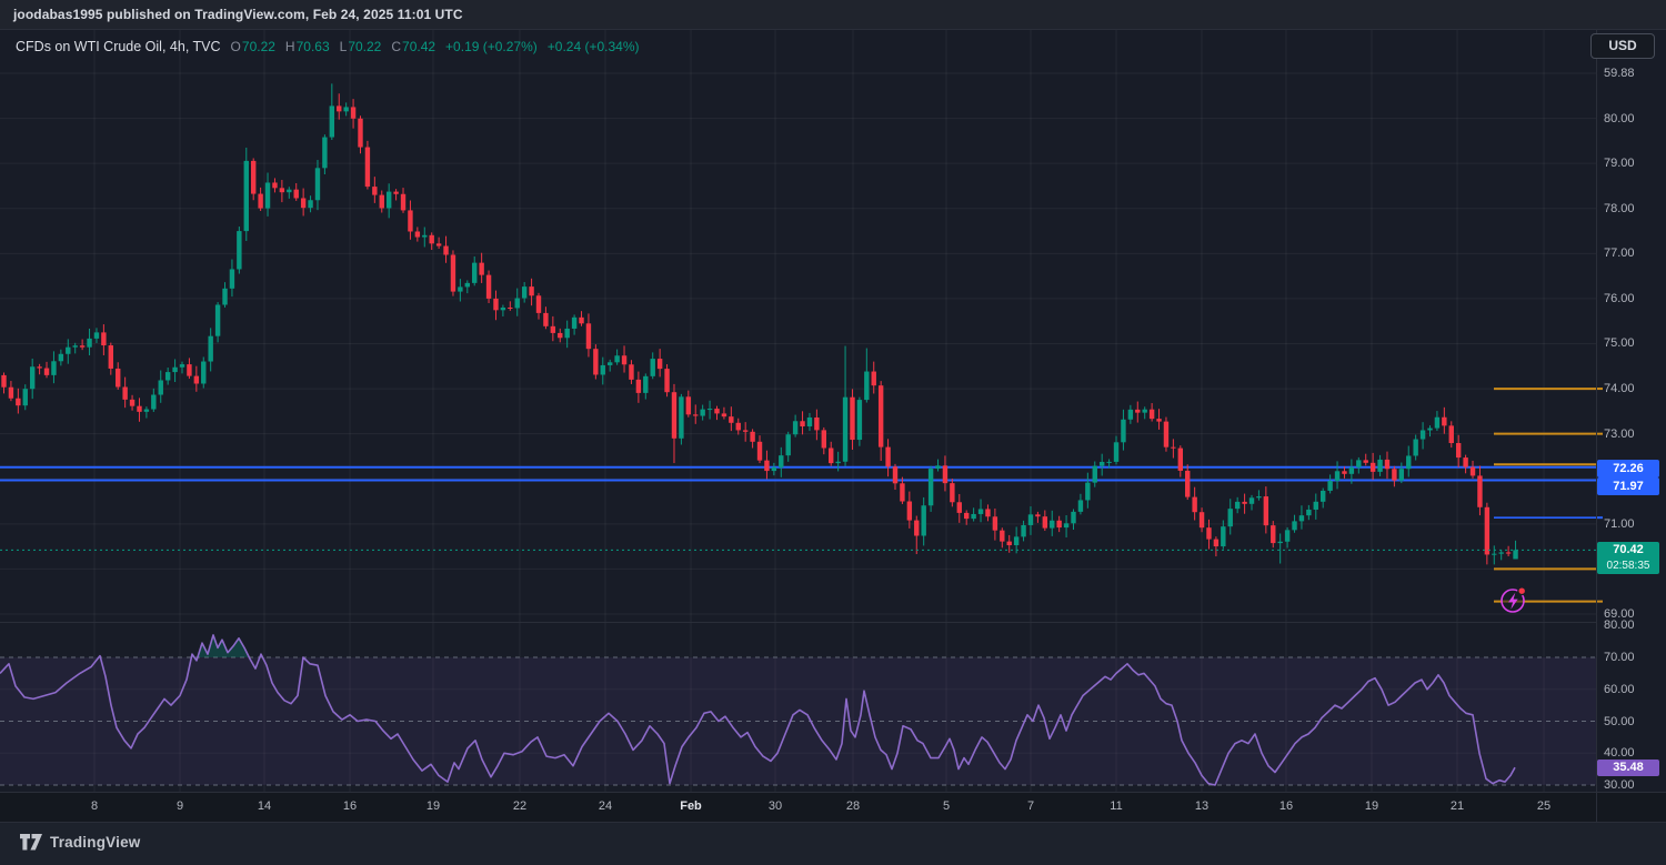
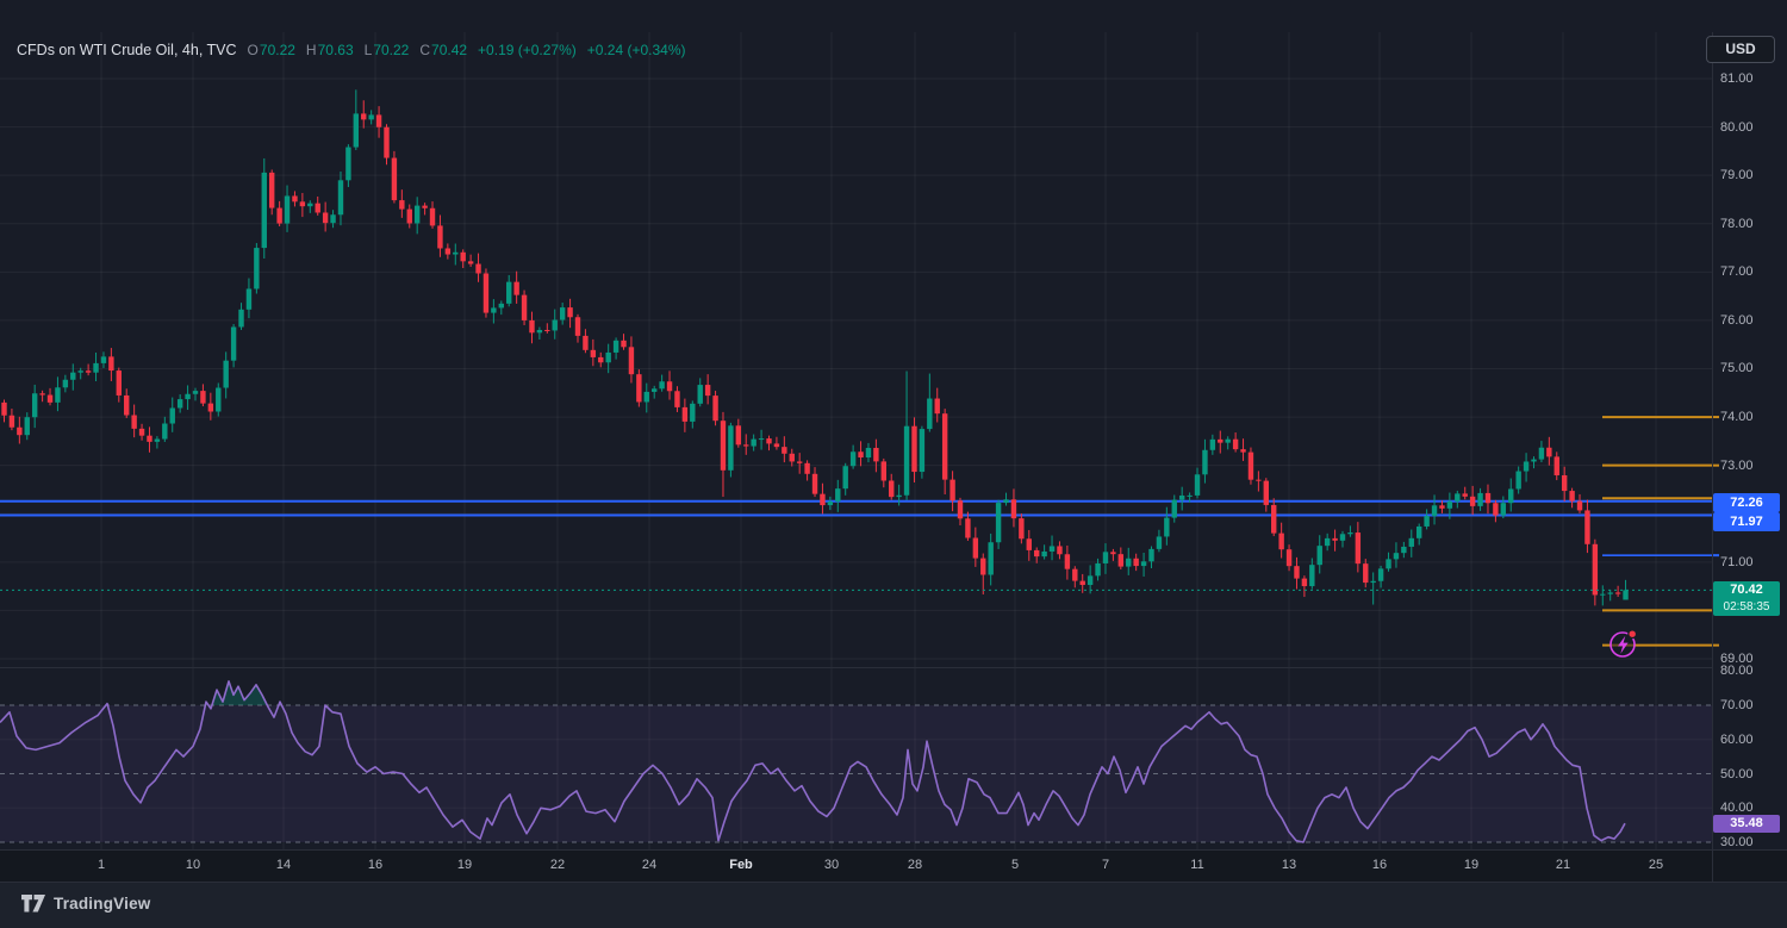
- joodabas1995 published on TradingView.com, Feb 24, 2025 11:01 UTC
  CFDs on WTI Crude Oil, 4h, TVC
  O
  70.22
  H
  70.63
  L
  70.22
  C
  70.42
  +0.19 (+0.27%)
  +0.24 (+0.34%)
  USD
- 59.88
+ 81.00
  80.00
  79.00
  78.00
  77.00
  76.00
  75.00
  74.00
  73.00
  71.00
  69.00
  80.00
  70.00
  60.00
  50.00
  40.00
  30.00
- 8
+ 1
- 9
+ 10
  14
  16
  19
  22
  24
  Feb
  30
  28
  5
  7
  11
  13
  16
  19
  21
  25
  72.26
  71.97
  70.42
  02:58:35
  35.48
  TradingView
